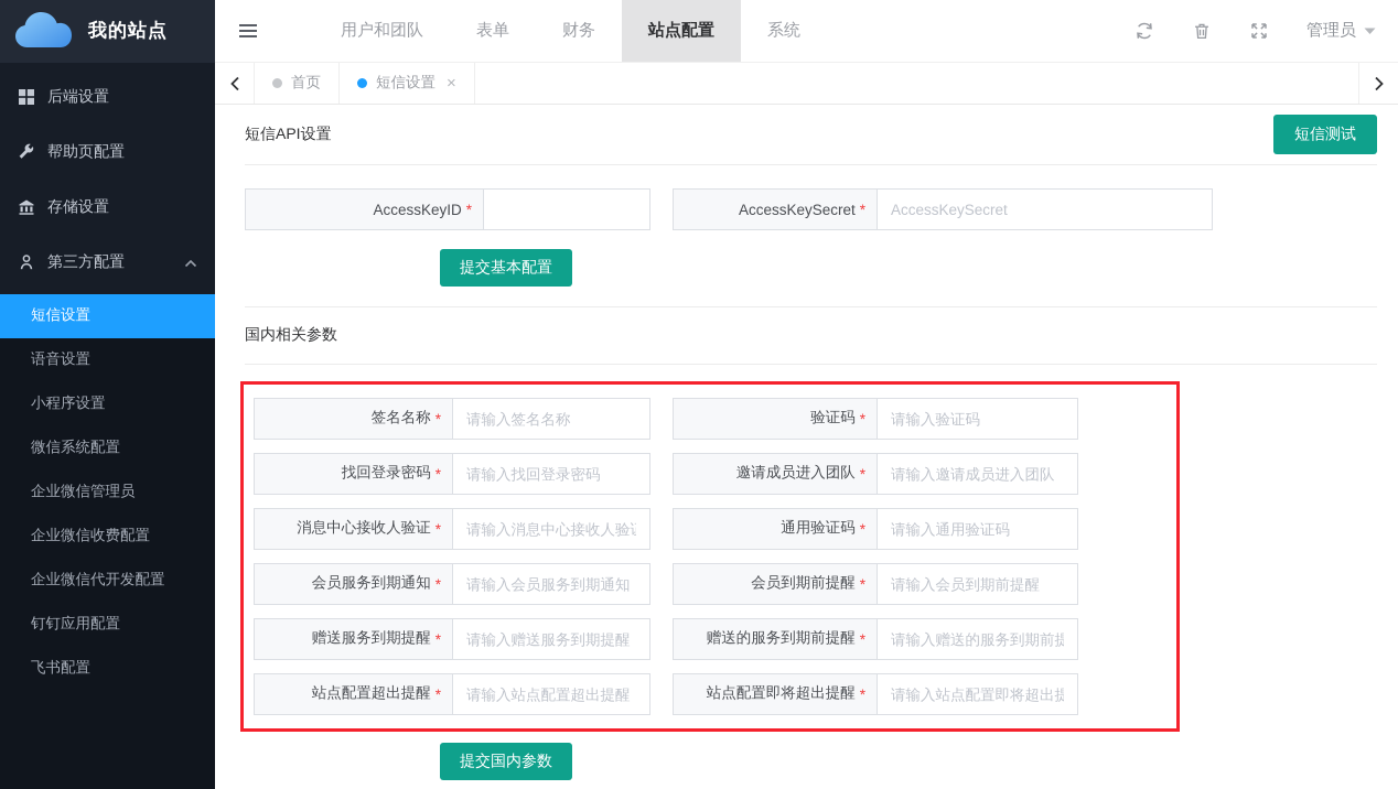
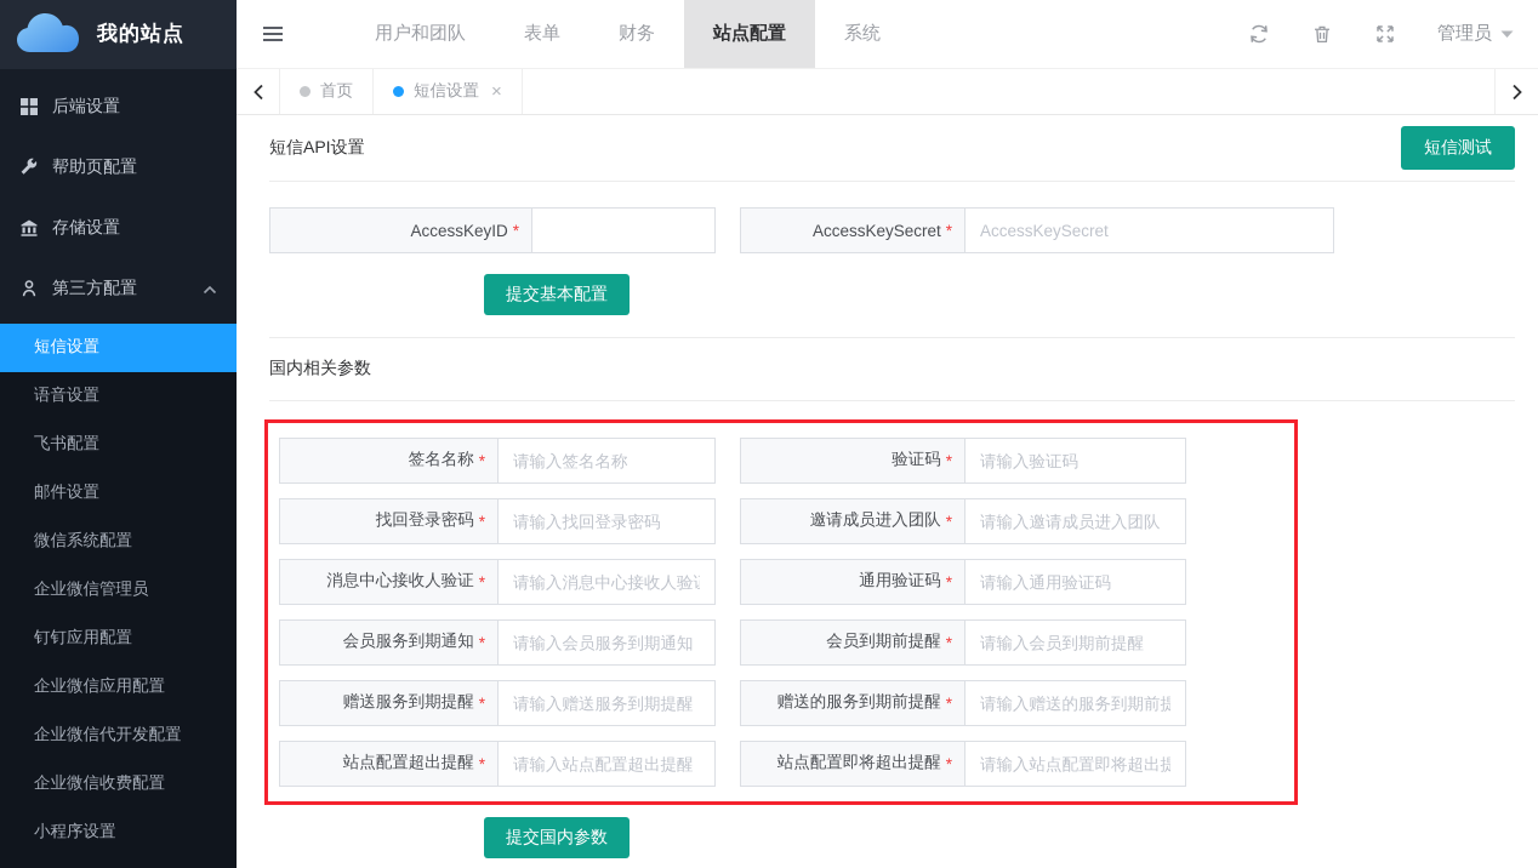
  我的站点
  后端设置
  帮助页配置
  存储设置
  第三方配置
  短信设置
  语音设置
- 小程序设置
+ 飞书配置
+ 邮件设置
  微信系统配置
  企业微信管理员
- 企业微信收费配置
+ 钉钉应用配置
+ 企业微信应用配置
  企业微信代开发配置
- 钉钉应用配置
+ 企业微信收费配置
- 飞书配置
+ 小程序设置
  用户和团队
  表单
  财务
  站点配置
  系统
  管理员
  首页
  短信设置
  ×
  短信API设置
  短信测试
  AccessKeyID
  *
  AccessKeySecret
  *
  AccessKeySecret
  提交基本配置
  国内相关参数
  签名名称
  *
  请输入签名名称
  验证码
  *
  请输入验证码
  找回登录密码
  *
  请输入找回登录密码
  邀请成员进入团队
  *
  请输入邀请成员进入团队
  消息中心接收人验证
  *
  请输入消息中心接收人验
  通用验证码
  *
  请输入通用验证码
  会员服务到期通知
  *
  请输入会员服务到期通知
  会员到期前提醒
  *
  请输入会员到期前提醒
  赠送服务到期提醒
  *
  请输入赠送服务到期提醒
  赠送的服务到期前提醒
  *
  请输入赠送的服务到期前提
  站点配置超出提醒
  *
  请输入站点配置超出提醒
  站点配置即将超出提醒
  *
  请输入站点配置即将超出提
  提交国内参数
